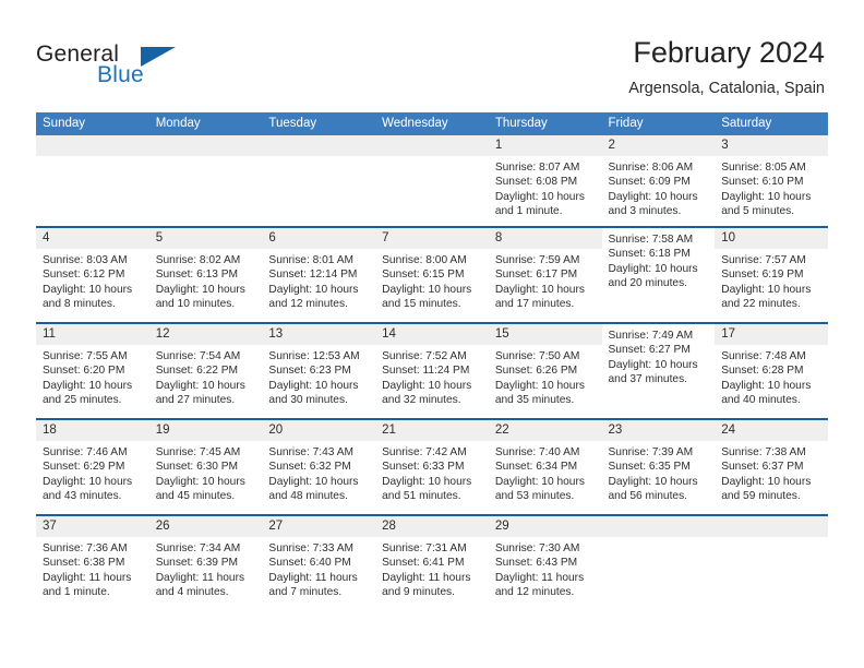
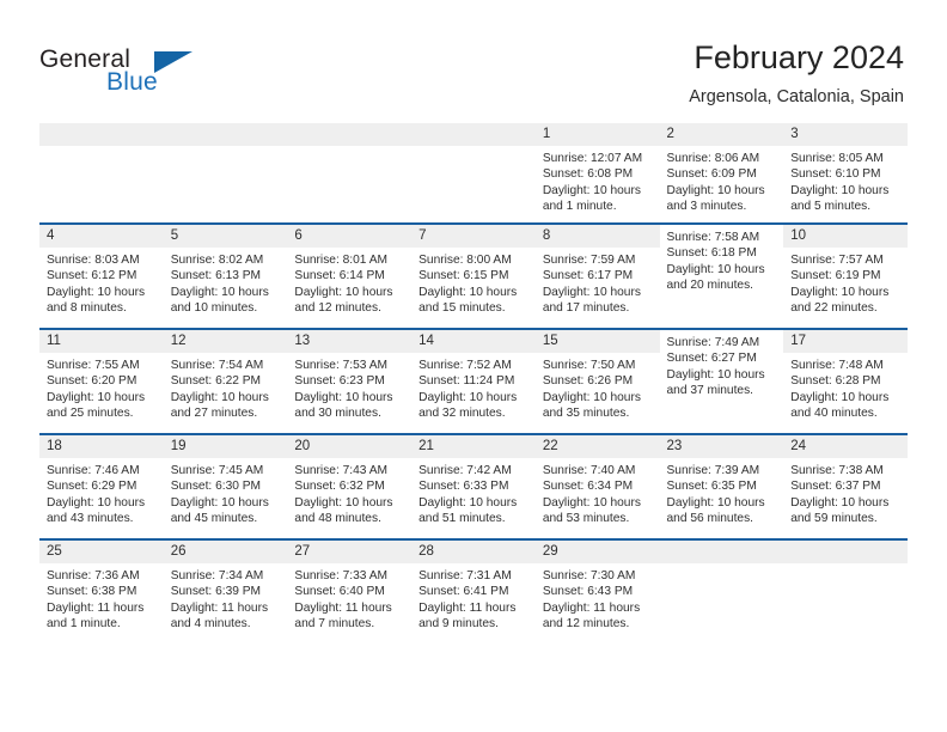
  General
  Blue
  February 2024
  Argensola, Catalonia, Spain
- Sunday
- Monday
- Tuesday
- Wednesday
- Thursday
- Friday
- Saturday
  1
- Sunrise: 8:07 AM
+ Sunrise: 12:07 AM
  Sunset: 6:08 PM
  Daylight: 10 hours
  and 1 minute.
  2
  Sunrise: 8:06 AM
  Sunset: 6:09 PM
  Daylight: 10 hours
  and 3 minutes.
  3
  Sunrise: 8:05 AM
  Sunset: 6:10 PM
  Daylight: 10 hours
  and 5 minutes.
  4
  Sunrise: 8:03 AM
  Sunset: 6:12 PM
  Daylight: 10 hours
  and 8 minutes.
  5
  Sunrise: 8:02 AM
  Sunset: 6:13 PM
  Daylight: 10 hours
  and 10 minutes.
  6
  Sunrise: 8:01 AM
- Sunset: 12:14 PM
+ Sunset: 6:14 PM
  Daylight: 10 hours
  and 12 minutes.
  7
  Sunrise: 8:00 AM
  Sunset: 6:15 PM
  Daylight: 10 hours
  and 15 minutes.
  8
  Sunrise: 7:59 AM
  Sunset: 6:17 PM
  Daylight: 10 hours
  and 17 minutes.
  Sunrise: 7:58 AM
  Sunset: 6:18 PM
  Daylight: 10 hours
  and 20 minutes.
  10
  Sunrise: 7:57 AM
  Sunset: 6:19 PM
  Daylight: 10 hours
  and 22 minutes.
  11
  Sunrise: 7:55 AM
  Sunset: 6:20 PM
  Daylight: 10 hours
  and 25 minutes.
  12
  Sunrise: 7:54 AM
  Sunset: 6:22 PM
  Daylight: 10 hours
  and 27 minutes.
  13
- Sunrise: 12:53 AM
+ Sunrise: 7:53 AM
  Sunset: 6:23 PM
  Daylight: 10 hours
  and 30 minutes.
  14
  Sunrise: 7:52 AM
  Sunset: 11:24 PM
  Daylight: 10 hours
  and 32 minutes.
  15
  Sunrise: 7:50 AM
  Sunset: 6:26 PM
  Daylight: 10 hours
  and 35 minutes.
  Sunrise: 7:49 AM
  Sunset: 6:27 PM
  Daylight: 10 hours
  and 37 minutes.
  17
  Sunrise: 7:48 AM
  Sunset: 6:28 PM
  Daylight: 10 hours
  and 40 minutes.
  18
  Sunrise: 7:46 AM
  Sunset: 6:29 PM
  Daylight: 10 hours
  and 43 minutes.
  19
  Sunrise: 7:45 AM
  Sunset: 6:30 PM
  Daylight: 10 hours
  and 45 minutes.
  20
  Sunrise: 7:43 AM
  Sunset: 6:32 PM
  Daylight: 10 hours
  and 48 minutes.
  21
  Sunrise: 7:42 AM
  Sunset: 6:33 PM
  Daylight: 10 hours
  and 51 minutes.
  22
  Sunrise: 7:40 AM
  Sunset: 6:34 PM
  Daylight: 10 hours
  and 53 minutes.
  23
  Sunrise: 7:39 AM
  Sunset: 6:35 PM
  Daylight: 10 hours
  and 56 minutes.
  24
  Sunrise: 7:38 AM
  Sunset: 6:37 PM
  Daylight: 10 hours
  and 59 minutes.
- 37
+ 25
  Sunrise: 7:36 AM
  Sunset: 6:38 PM
  Daylight: 11 hours
  and 1 minute.
  26
  Sunrise: 7:34 AM
  Sunset: 6:39 PM
  Daylight: 11 hours
  and 4 minutes.
  27
  Sunrise: 7:33 AM
  Sunset: 6:40 PM
  Daylight: 11 hours
  and 7 minutes.
  28
  Sunrise: 7:31 AM
  Sunset: 6:41 PM
  Daylight: 11 hours
  and 9 minutes.
  29
  Sunrise: 7:30 AM
  Sunset: 6:43 PM
  Daylight: 11 hours
  and 12 minutes.
